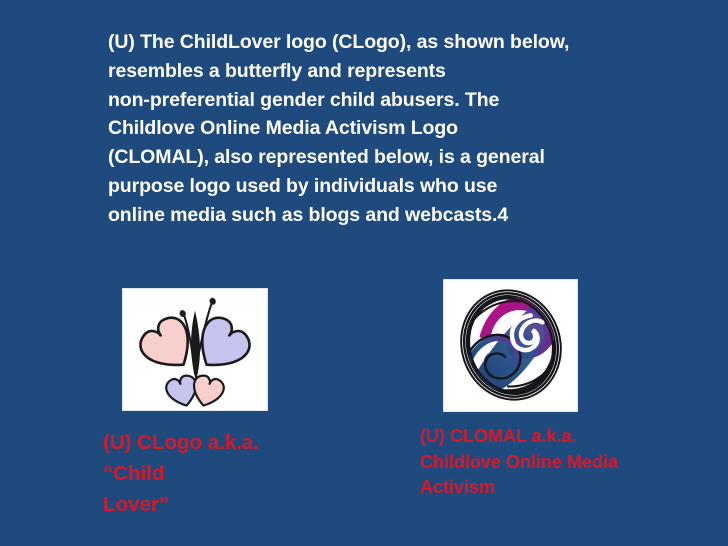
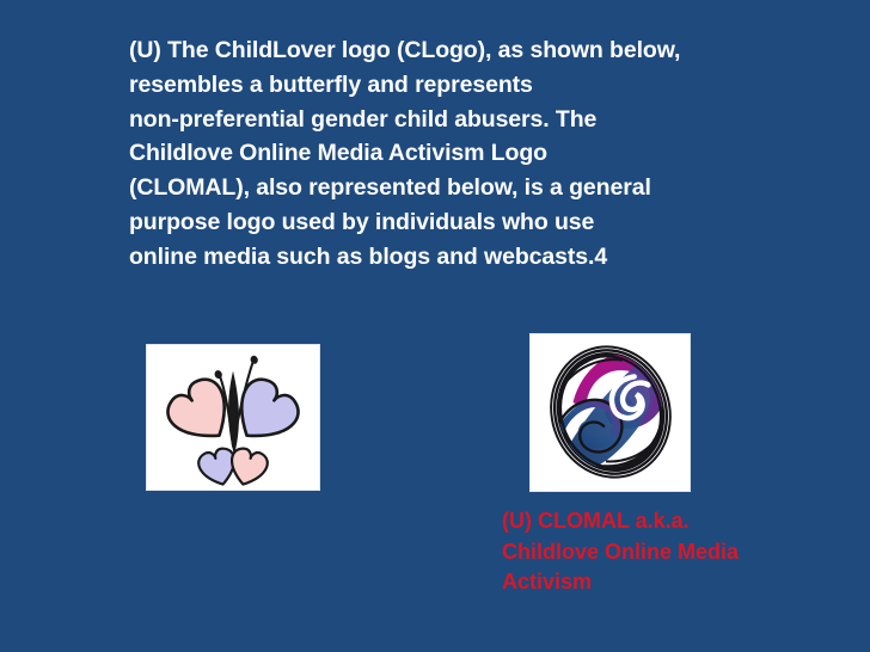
  (U) The ChildLover logo (CLogo), as shown below,
  resembles a butterfly and represents
  non-preferential gender child abusers. The
  Childlove Online Media Activism Logo
  (CLOMAL), also represented below, is a general
  purpose logo used by individuals who use
  online media such as blogs and webcasts.4
- (U) CLogo a.k.a.
- “Child
- Lover”
  (U) CLOMAL a.k.a.
  Childlove Online Media
  Activism
